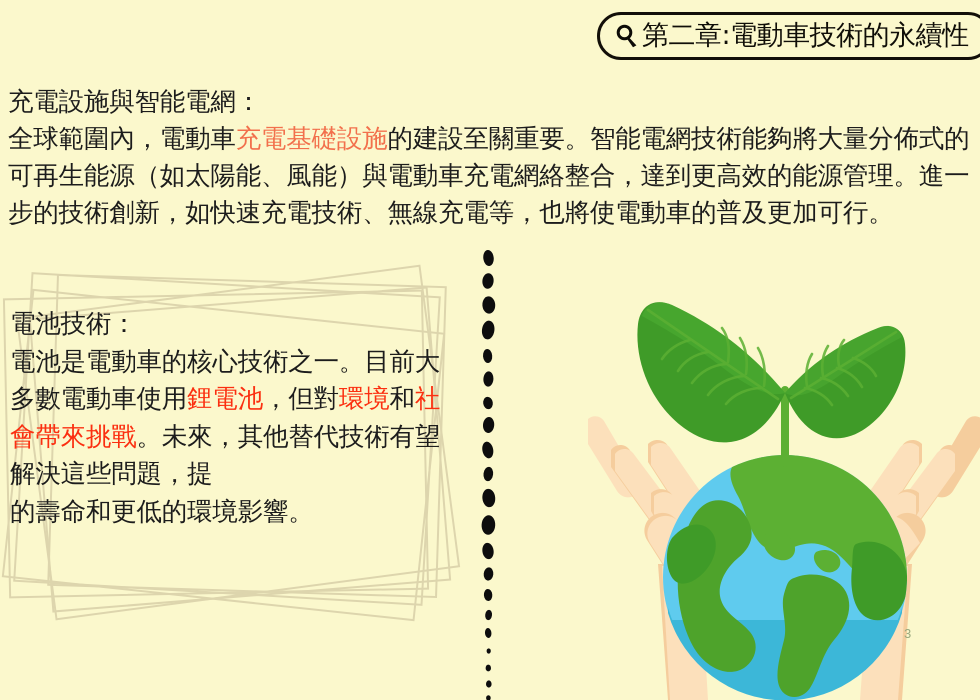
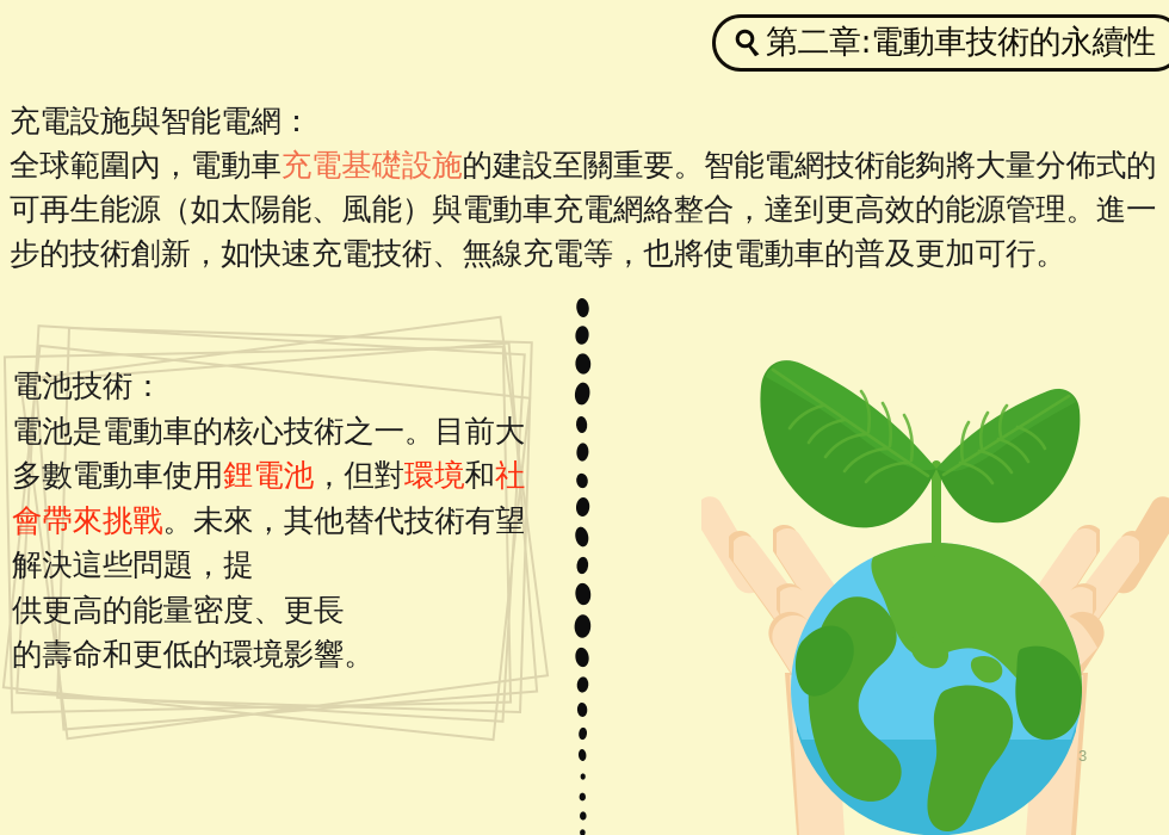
  第二章:電動車技術的永續性
  充電設施與智能電網：
  全球範圍內，電動車充電基礎設施的建設至關重要。智能電網技術能夠將大量分佈式的可再生能源（如太陽能、風能）與電動車充電網絡整合，達到更高效的能源管理。進一步的技術創新，如快速充電技術、無線充電等，也將使電動車的普及更加可行。
  電池技術：
  電池是電動車的核心技術之一。目前大多數電動車使用鋰電池，但對環境和社會帶來挑戰。未來，其他替代技術有望解決這些問題，提
+ 供更高的能量密度、更長
  的壽命和更低的環境影響。
  3
